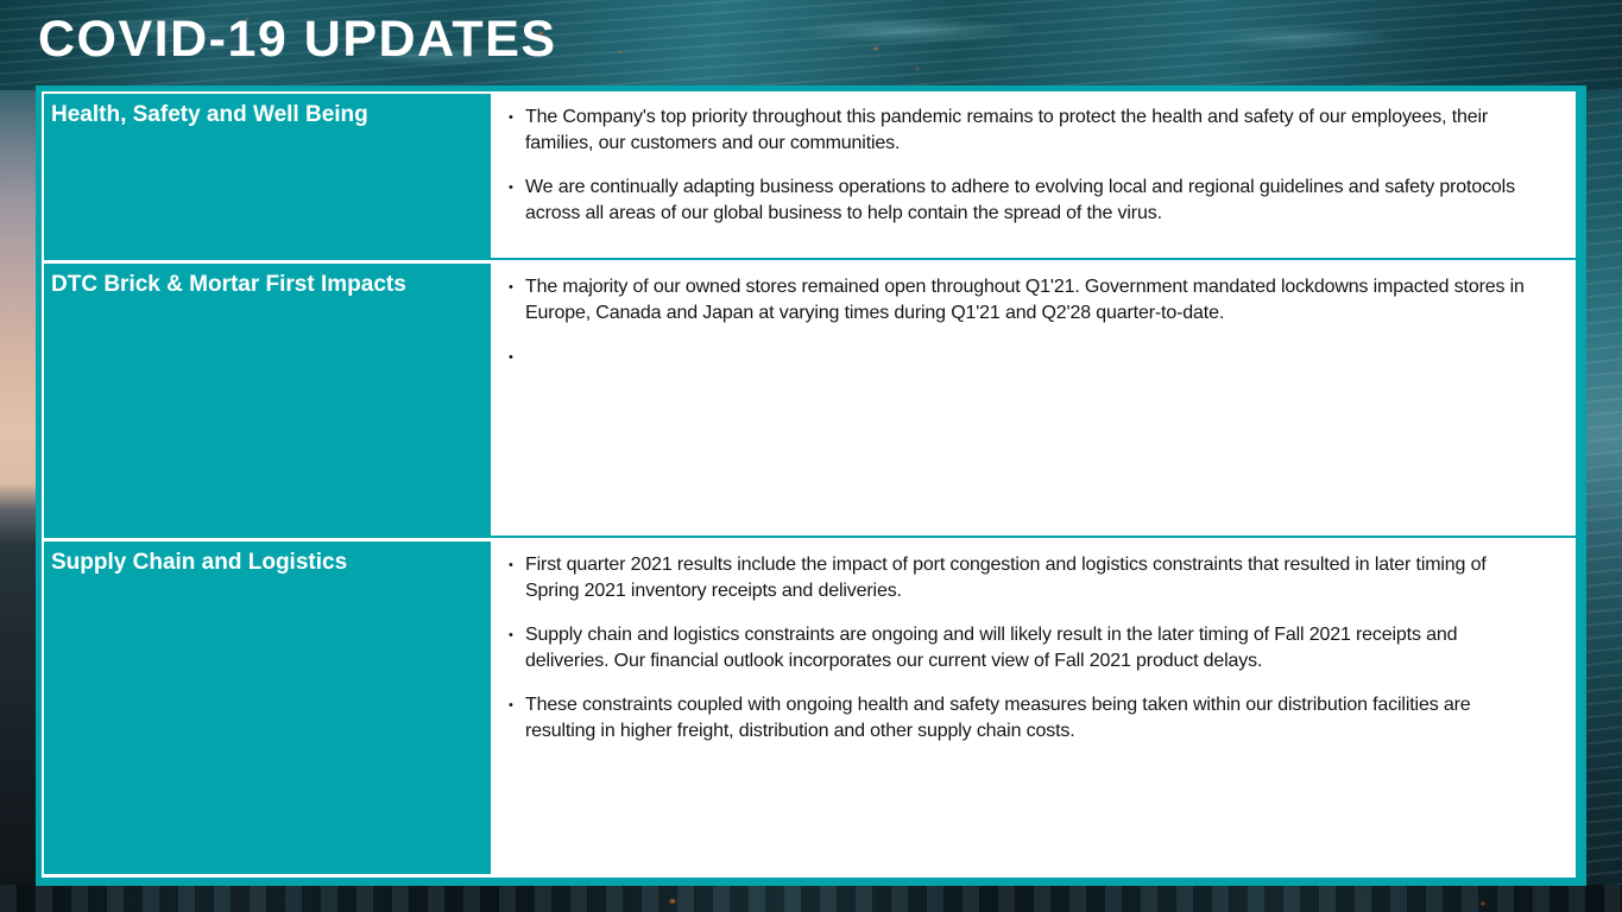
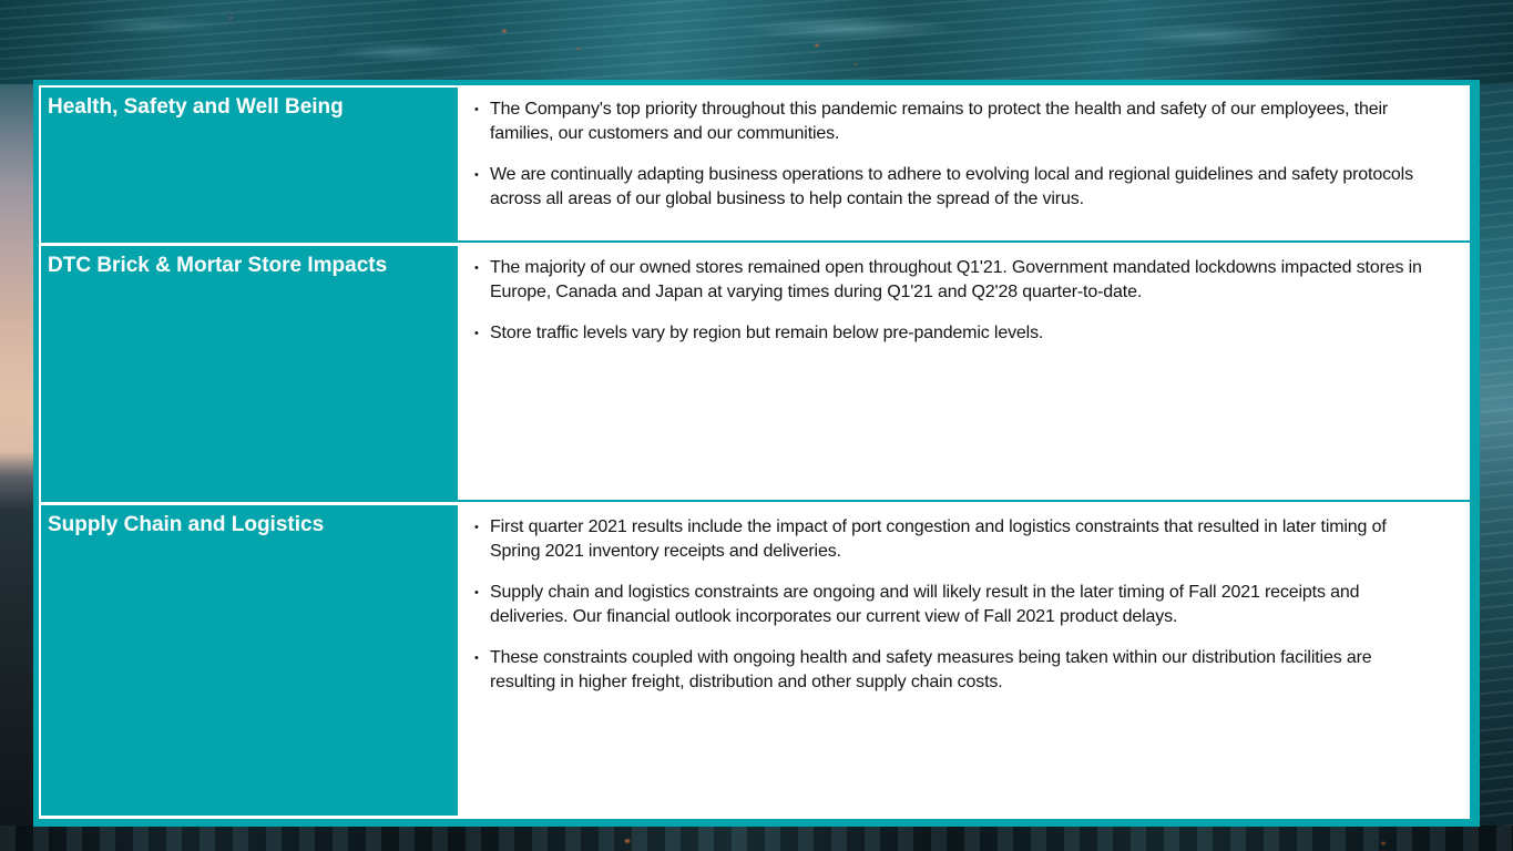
- COVID-19 UPDATES
  Health, Safety and Well Being
  •
  The Company's top priority throughout this pandemic remains to protect the health and safety of our employees, their families, our customers and our communities.
  •
  We are continually adapting business operations to adhere to evolving local and regional guidelines and safety protocols across all areas of our global business to help contain the spread of the virus.
- DTC Brick & Mortar First Impacts
+ DTC Brick & Mortar Store Impacts
  •
  The majority of our owned stores remained open throughout Q1'21. Government mandated lockdowns impacted stores in Europe, Canada and Japan at varying times during Q1'21 and Q2'28 quarter-to-date.
  •
+ Store traffic levels vary by region but remain below pre-pandemic levels.
  Supply Chain and Logistics
  •
  First quarter 2021 results include the impact of port congestion and logistics constraints that resulted in later timing of Spring 2021 inventory receipts and deliveries.
  •
  Supply chain and logistics constraints are ongoing and will likely result in the later timing of Fall 2021 receipts and deliveries. Our financial outlook incorporates our current view of Fall 2021 product delays.
  •
  These constraints coupled with ongoing health and safety measures being taken within our distribution facilities are resulting in higher freight, distribution and other supply chain costs.
